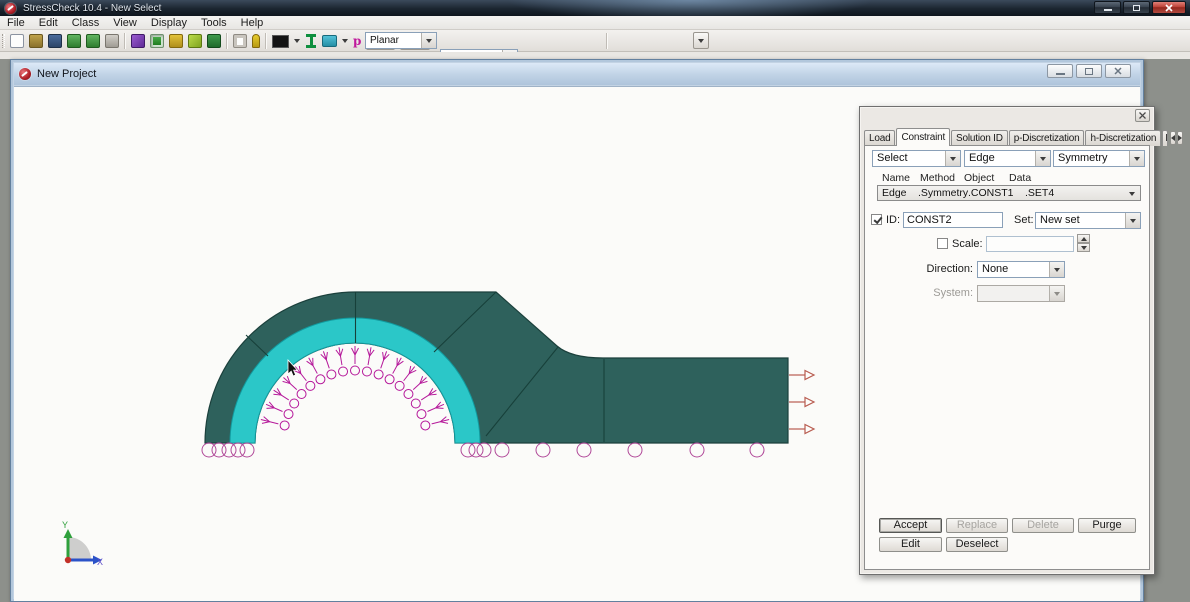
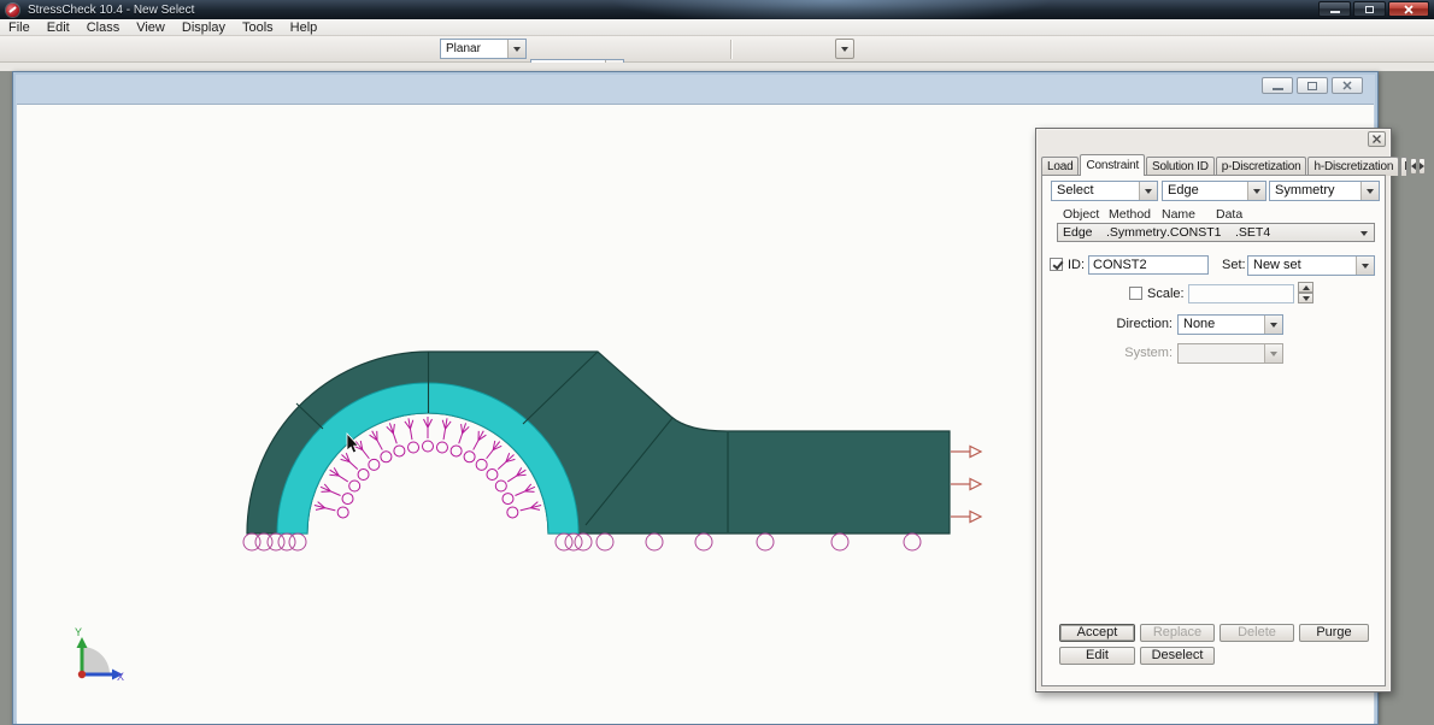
  StressCheck 10.4 - New Select
  File
  Edit
  Class
  View
  Display
  Tools
  Help
- p
  Planar
- New Project
  Y
  X
  Load
  Constraint
  Solution ID
  p-Discretization
  h-Discretization
  I
  Select
  Edge
  Symmetry
- Name
+ Object
  Method
- Object
+ Name
  Data
  Edge
  .Symmetry
  .CONST1
  .SET4
  ID:
  CONST2
  Set:
  New set
  Scale:
  Direction:
  None
  System:
  Accept
  Replace
  Delete
  Purge
  Edit
  Deselect
